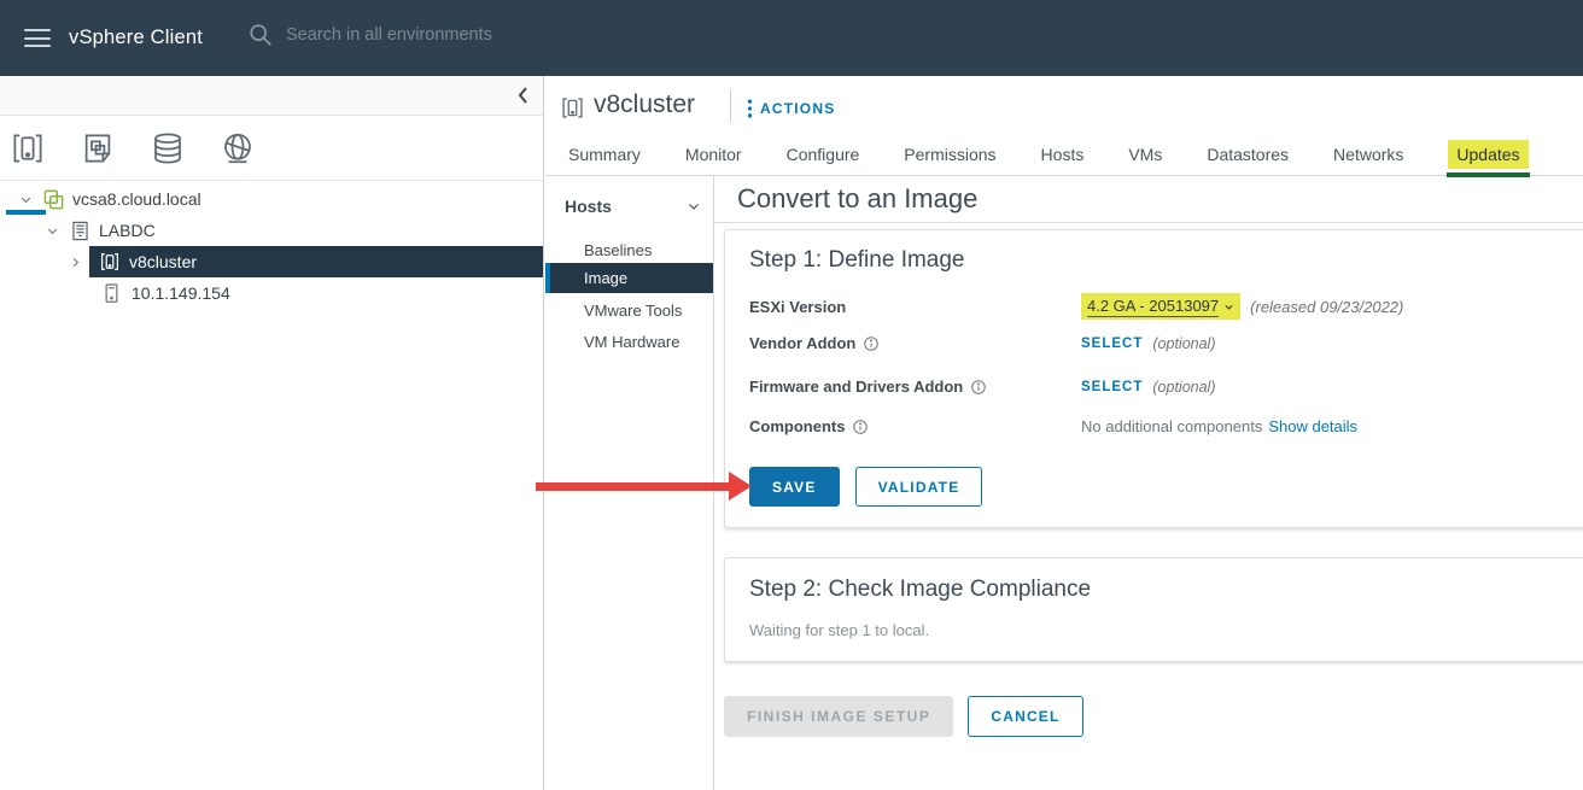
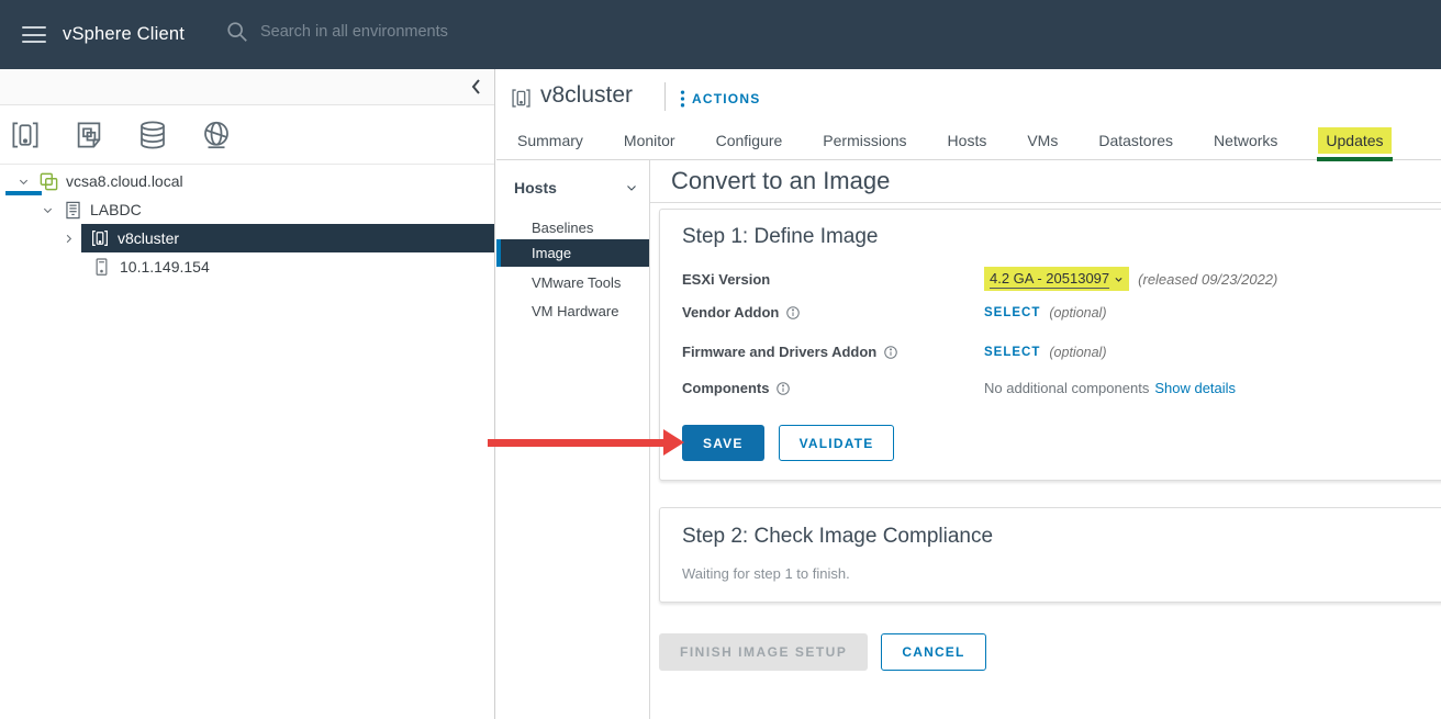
  vSphere Client
  Search in all environments
  vcsa8.cloud.local
  LABDC
  v8cluster
  10.1.149.154
  v8cluster
  ACTIONS
  Summary
  Monitor
  Configure
  Permissions
  Hosts
  VMs
  Datastores
  Networks
  Updates
  Hosts
  Baselines
  Image
  VMware Tools
  VM Hardware
  Convert to an Image
  Step 1: Define Image
  ESXi Version
  4.2 GA - 20513097
  (released 09/23/2022)
  Vendor Addon
  SELECT
  (optional)
  Firmware and Drivers Addon
  SELECT
  (optional)
  Components
  No additional components
  Show details
  SAVE
  VALIDATE
  Step 2: Check Image Compliance
- Waiting for step 1 to local.
+ Waiting for step 1 to finish.
  FINISH IMAGE SETUP
  CANCEL
